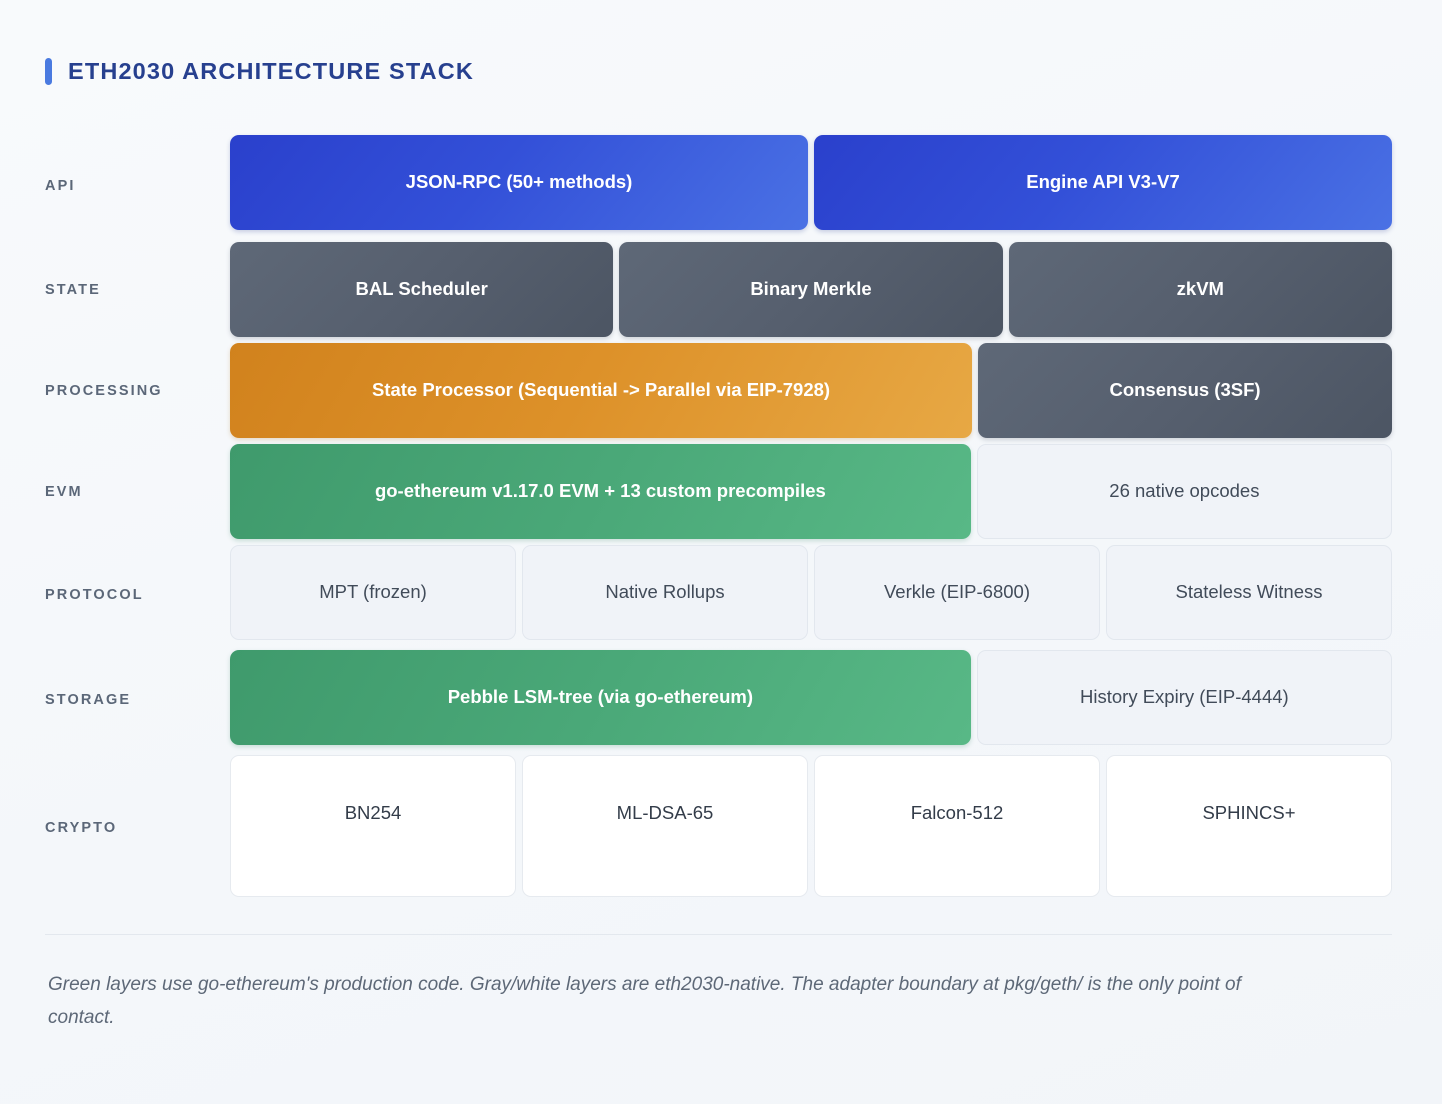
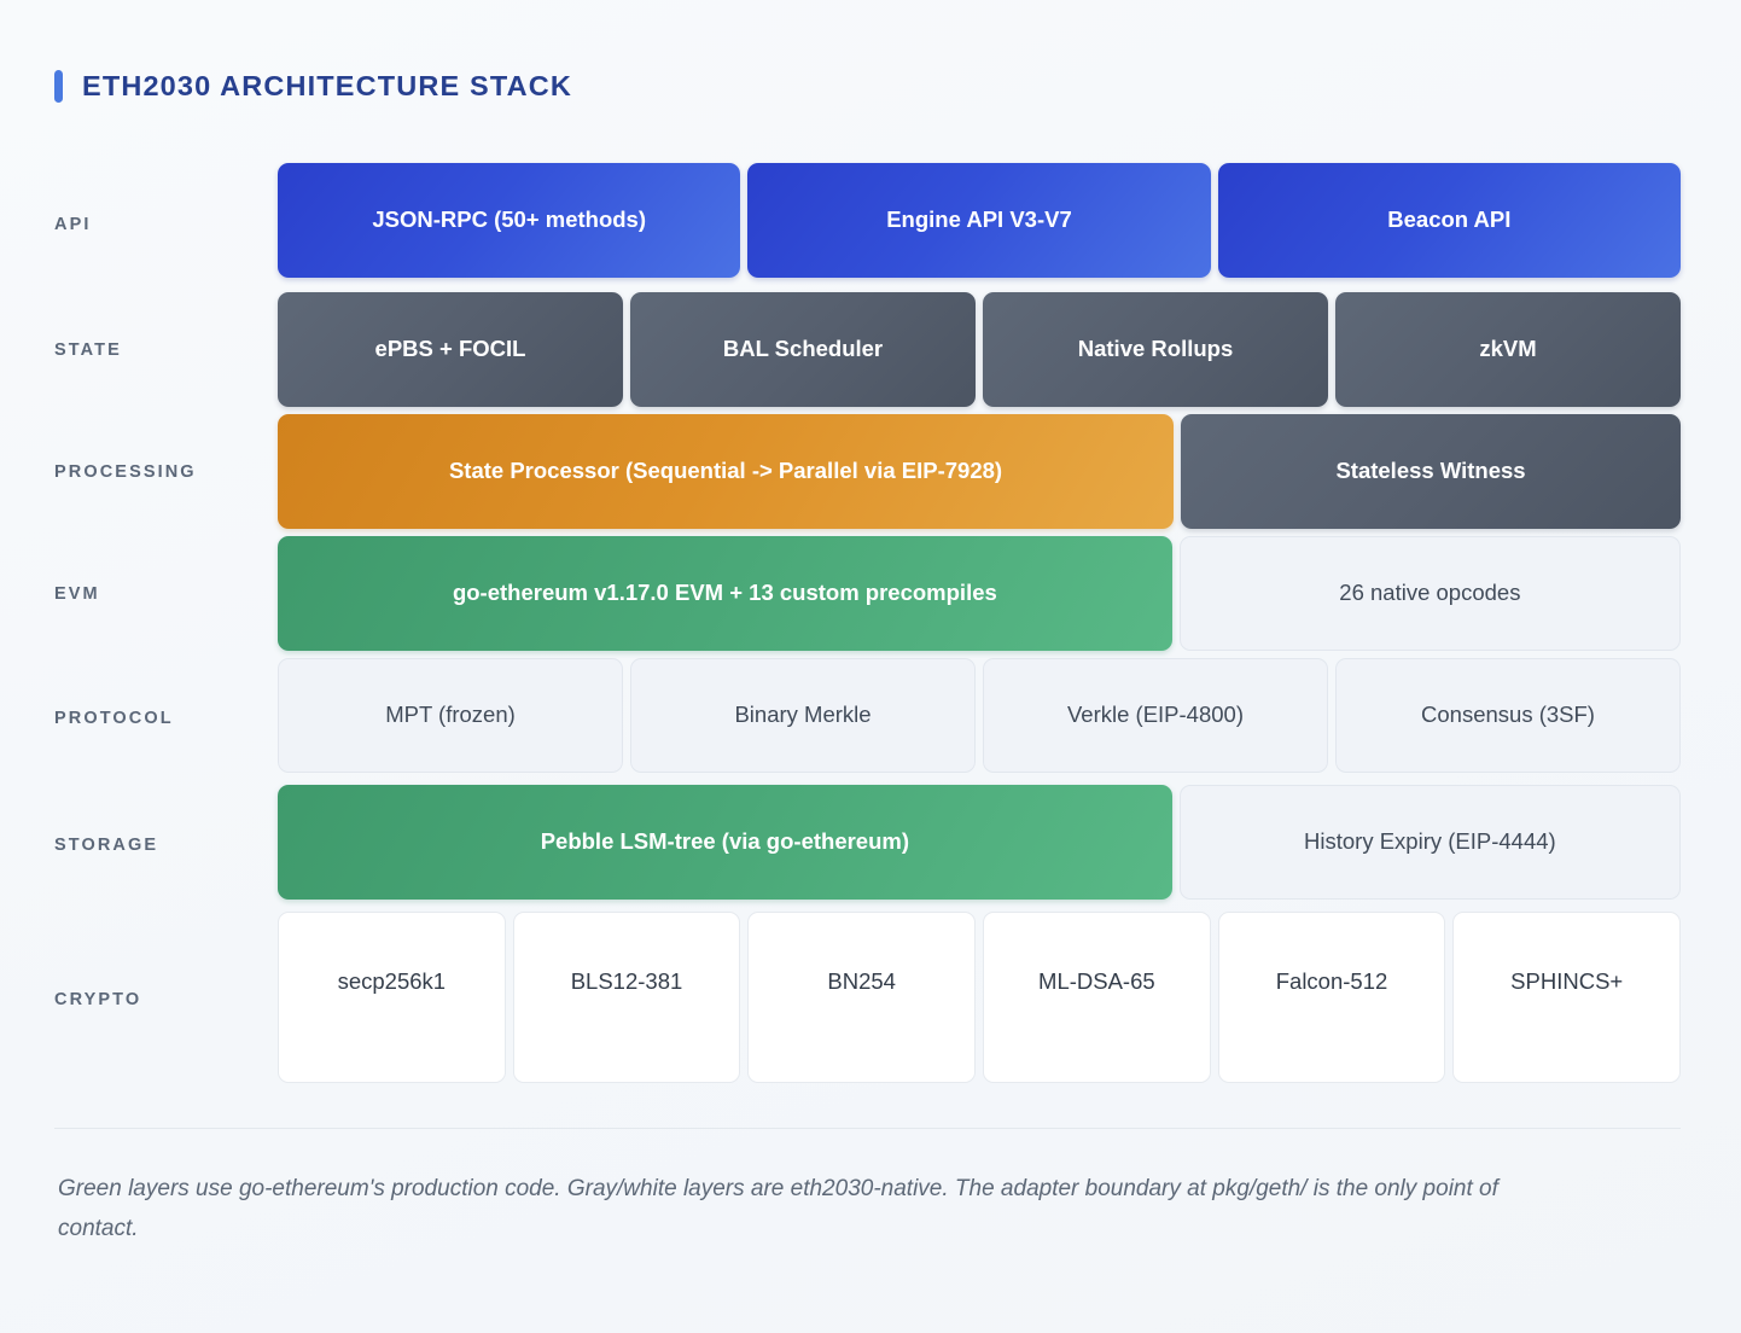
  ETH2030 ARCHITECTURE STACK
  API
  JSON-RPC (50+ methods)
  Engine API V3-V7
+ Beacon API
  STATE
+ ePBS + FOCIL
  BAL Scheduler
- Binary Merkle
+ Native Rollups
  zkVM
  PROCESSING
  State Processor (Sequential -> Parallel via EIP-7928)
- Consensus (3SF)
+ Stateless Witness
  EVM
  go-ethereum v1.17.0 EVM + 13 custom precompiles
  26 native opcodes
  PROTOCOL
  MPT (frozen)
- Native Rollups
+ Binary Merkle
- Verkle (EIP-6800)
+ Verkle (EIP-4800)
- Stateless Witness
+ Consensus (3SF)
  STORAGE
  Pebble LSM-tree (via go-ethereum)
  History Expiry (EIP-4444)
  CRYPTO
+ secp256k1
+ BLS12-381
  BN254
  ML-DSA-65
  Falcon-512
  SPHINCS+
  Green layers use go-ethereum's production code. Gray/white layers are eth2030-native. The adapter boundary at pkg/geth/ is the only point of contact.
